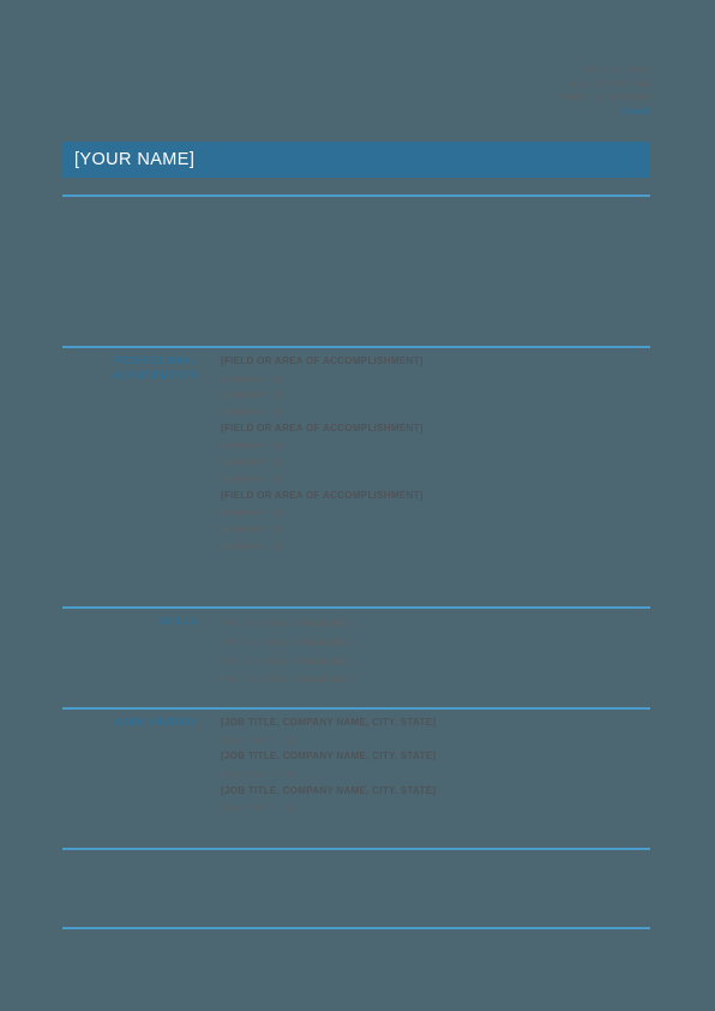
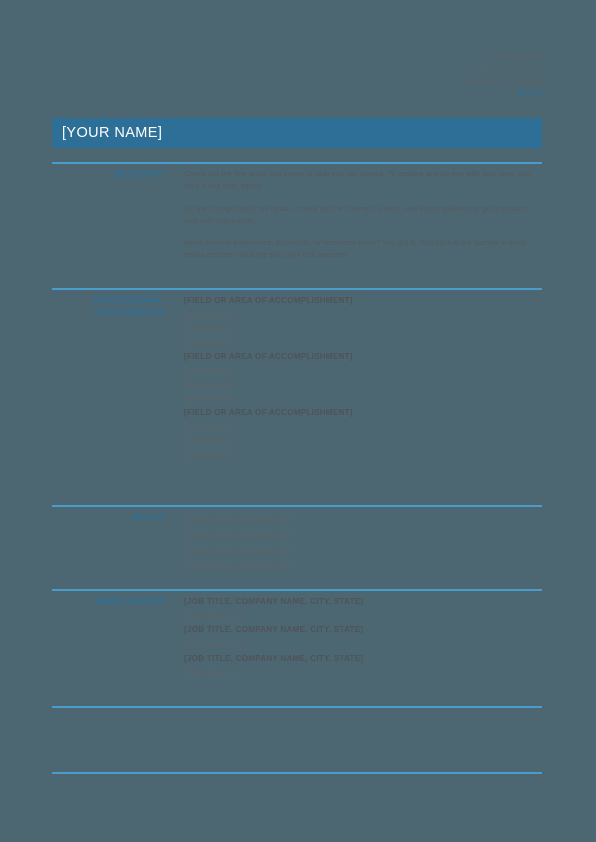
  [Email]
  [YOUR NAME]
+ OBJECTIVE
  PROFESSIONAL
  ACHIEVEMENTS
  [FIELD OR AREA OF ACCOMPLISHMENT]
  [FIELD OR AREA OF ACCOMPLISHMENT]
  [FIELD OR AREA OF ACCOMPLISHMENT]
  SKILLS
  WORK HISTORY
  [JOB TITLE, COMPANY NAME, CITY, STATE]
  [JOB TITLE, COMPANY NAME, CITY, STATE]
  [JOB TITLE, COMPANY NAME, CITY, STATE]
